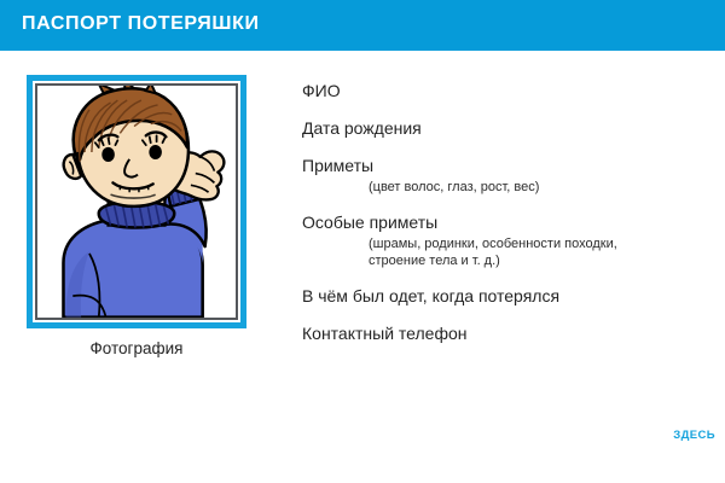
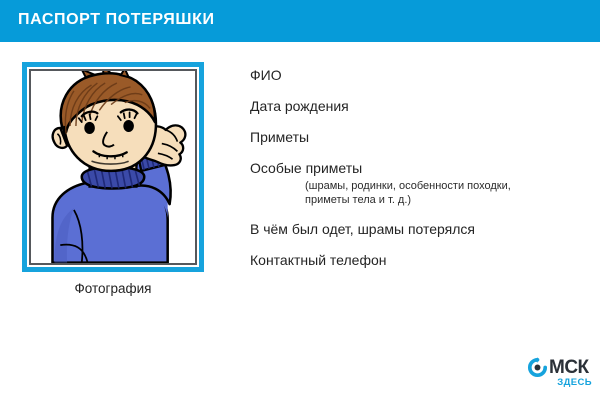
  ПАСПОРТ ПОТЕРЯШКИ
  Фотография
  ФИО
  Дата рождения
  Приметы
- (цвет волос, глаз, рост, вес)
  Особые приметы
  (шрамы, родинки, особенности походки,
- строение тела и т. д.)
+ приметы тела и т. д.)
- В чём был одет, когда потерялся
+ В чём был одет, шрамы потерялся
  Контактный телефон
+ МСК
  ЗДЕСЬ
